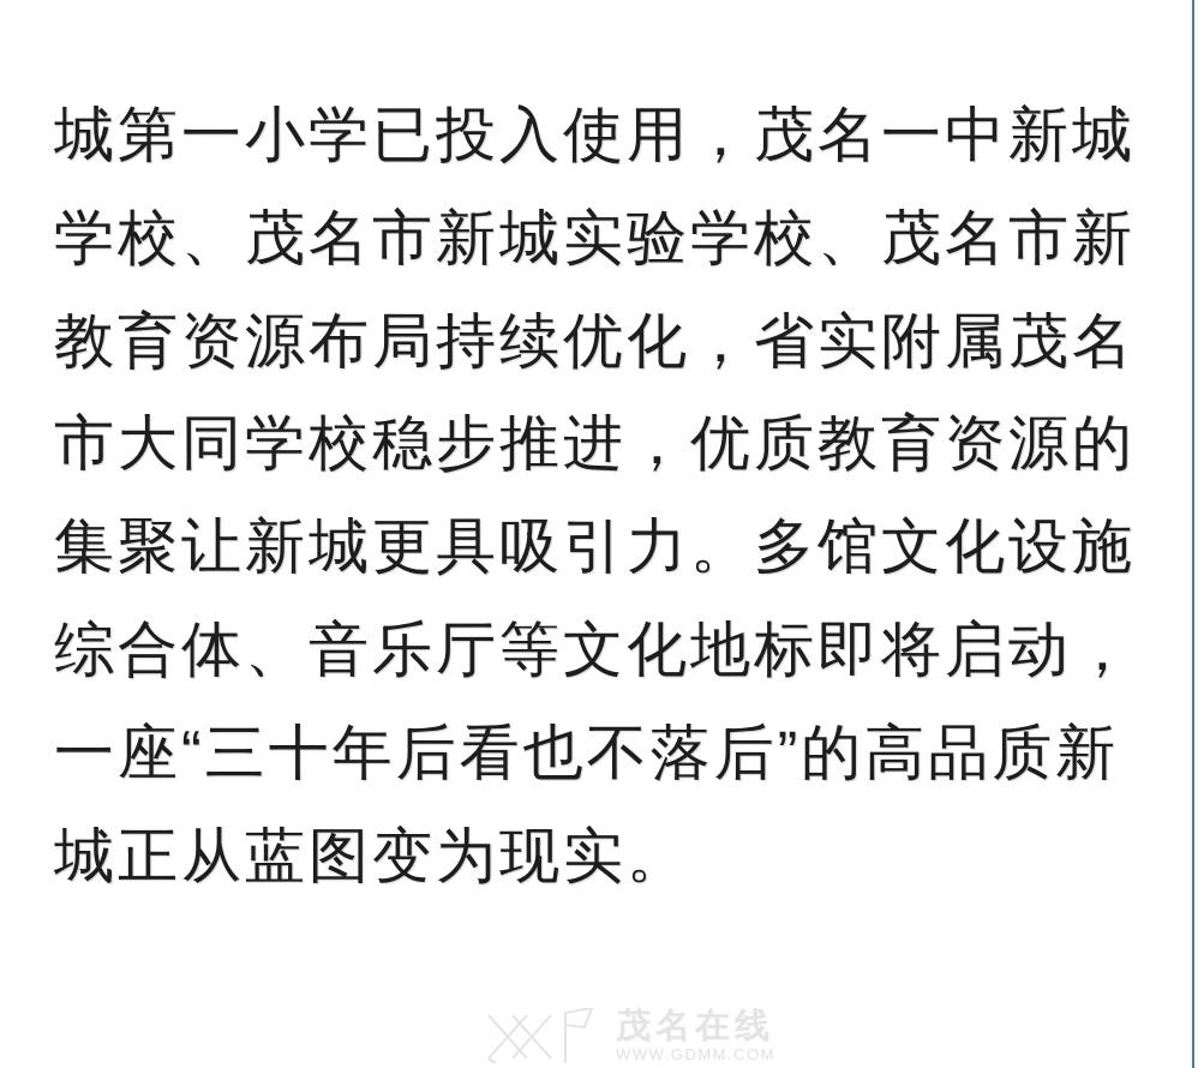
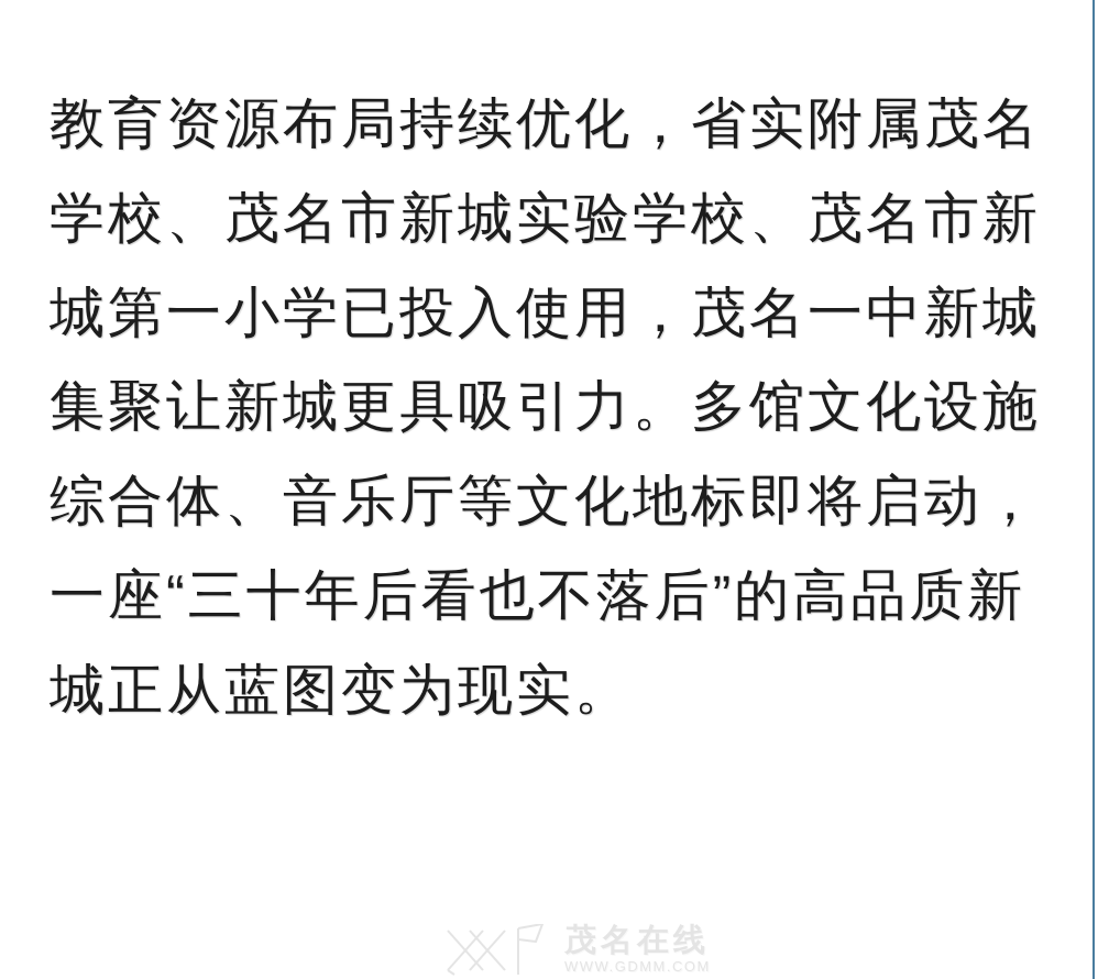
- 城第一小学已投入使用，茂名一中新城
+ 教育资源布局持续优化，省实附属茂名
  学校、茂名市新城实验学校、茂名市新
- 教育资源布局持续优化，省实附属茂名
+ 城第一小学已投入使用，茂名一中新城
- 市大同学校稳步推进，优质教育资源的
  集聚让新城更具吸引力。多馆文化设施
  综合体、音乐厅等文化地标即将启动，
  一座“三十年后看也不落后”的高品质新
  城正从蓝图变为现实。
  茂名在线
  WWW.GDMM.COM
